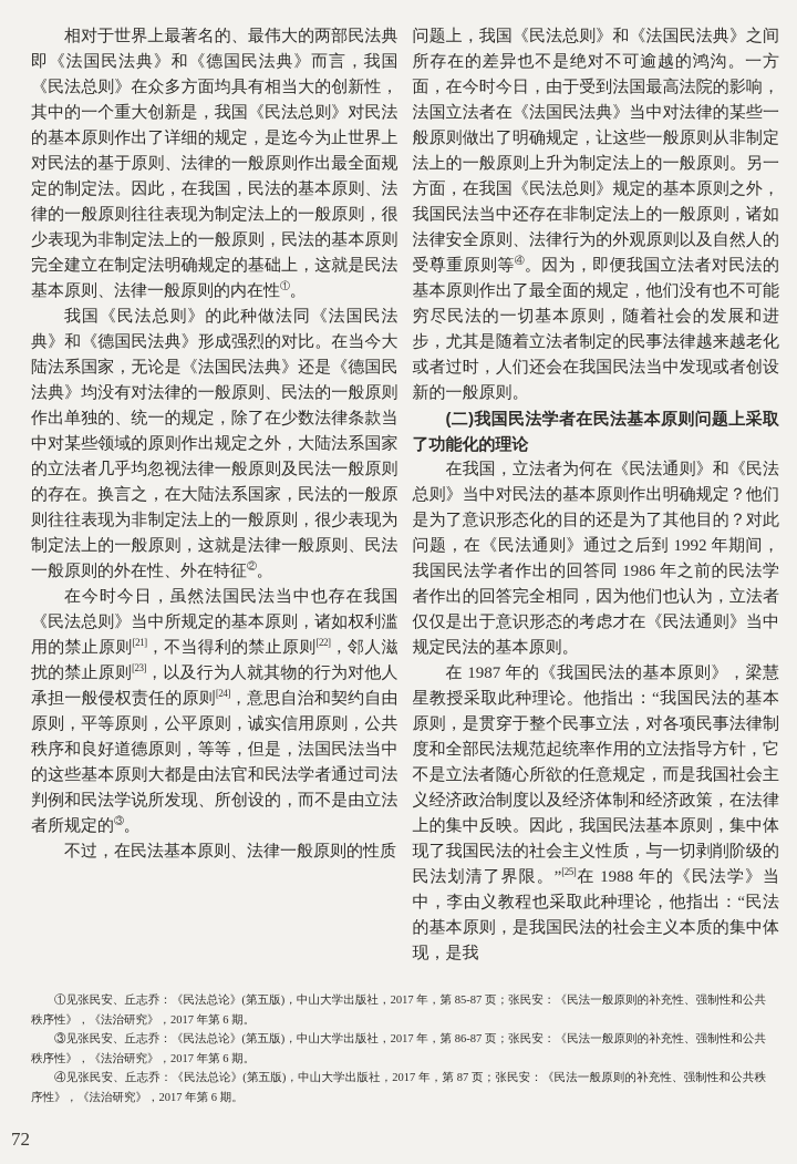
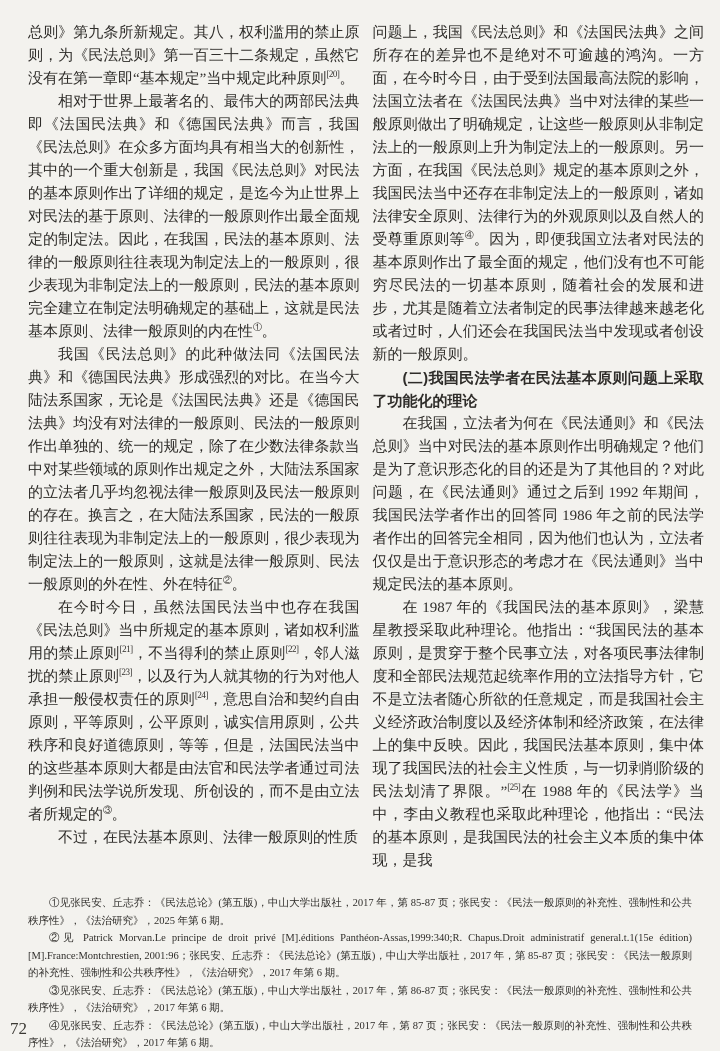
+ 总则》第九条所新规定。其八，权利滥用的禁止原则，为《民法总则》第一百三十二条规定，虽然它没有在第一章即“基本规定”当中规定此种原则[20]。
  相对于世界上最著名的、最伟大的两部民法典即《法国民法典》和《德国民法典》而言，我国《民法总则》在众多方面均具有相当大的创新性，其中的一个重大创新是，我国《民法总则》对民法的基本原则作出了详细的规定，是迄今为止世界上对民法的基于原则、法律的一般原则作出最全面规定的制定法。因此，在我国，民法的基本原则、法律的一般原则往往表现为制定法上的一般原则，很少表现为非制定法上的一般原则，民法的基本原则完全建立在制定法明确规定的基础上，这就是民法基本原则、法律一般原则的内在性①。
  我国《民法总则》的此种做法同《法国民法典》和《德国民法典》形成强烈的对比。在当今大陆法系国家，无论是《法国民法典》还是《德国民法典》均没有对法律的一般原则、民法的一般原则作出单独的、统一的规定，除了在少数法律条款当中对某些领域的原则作出规定之外，大陆法系国家的立法者几乎均忽视法律一般原则及民法一般原则的存在。换言之，在大陆法系国家，民法的一般原则往往表现为非制定法上的一般原则，很少表现为制定法上的一般原则，这就是法律一般原则、民法一般原则的外在性、外在特征②。
  在今时今日，虽然法国民法当中也存在我国《民法总则》当中所规定的基本原则，诸如权利滥用的禁止原则[21]，不当得利的禁止原则[22]，邻人滋扰的禁止原则[23]，以及行为人就其物的行为对他人承担一般侵权责任的原则[24]，意思自治和契约自由原则，平等原则，公平原则，诚实信用原则，公共秩序和良好道德原则，等等，但是，法国民法当中的这些基本原则大都是由法官和民法学者通过司法判例和民法学说所发现、所创设的，而不是由立法者所规定的③。
  不过，在民法基本原则、法律一般原则的性质
  问题上，我国《民法总则》和《法国民法典》之间所存在的差异也不是绝对不可逾越的鸿沟。一方面，在今时今日，由于受到法国最高法院的影响，法国立法者在《法国民法典》当中对法律的某些一般原则做出了明确规定，让这些一般原则从非制定法上的一般原则上升为制定法上的一般原则。另一方面，在我国《民法总则》规定的基本原则之外，我国民法当中还存在非制定法上的一般原则，诸如法律安全原则、法律行为的外观原则以及自然人的受尊重原则等④。因为，即便我国立法者对民法的基本原则作出了最全面的规定，他们没有也不可能穷尽民法的一切基本原则，随着社会的发展和进步，尤其是随着立法者制定的民事法律越来越老化或者过时，人们还会在我国民法当中发现或者创设新的一般原则。
  (二)我国民法学者在民法基本原则问题上采取了功能化的理论
  在我国，立法者为何在《民法通则》和《民法总则》当中对民法的基本原则作出明确规定？他们是为了意识形态化的目的还是为了其他目的？对此问题，在《民法通则》通过之后到 1992 年期间，我国民法学者作出的回答同 1986 年之前的民法学者作出的回答完全相同，因为他们也认为，立法者仅仅是出于意识形态的考虑才在《民法通则》当中规定民法的基本原则。
  在 1987 年的《我国民法的基本原则》，梁慧星教授采取此种理论。他指出：“我国民法的基本原则，是贯穿于整个民事立法，对各项民事法律制度和全部民法规范起统率作用的立法指导方针，它不是立法者随心所欲的任意规定，而是我国社会主义经济政治制度以及经济体制和经济政策，在法律上的集中反映。因此，我国民法基本原则，集中体现了我国民法的社会主义性质，与一切剥削阶级的民法划清了界限。”[25]在 1988 年的《民法学》当中，李由义教程也采取此种理论，他指出：“民法的基本原则，是我国民法的社会主义本质的集中体现，是我
- ①见张民安、丘志乔：《民法总论》(第五版)，中山大学出版社，2017 年，第 85-87 页；张民安：《民法一般原则的补充性、强制性和公共秩序性》，《法治研究》，2017 年第 6 期。
+ ①见张民安、丘志乔：《民法总论》(第五版)，中山大学出版社，2017 年，第 85-87 页；张民安：《民法一般原则的补充性、强制性和公共秩序性》，《法治研究》，2025 年第 6 期。
+ ②见 Patrick Morvan.Le principe de droit privé [M].éditions Panthéon-Assas,1999:340;R. Chapus.Droit administratif general.t.1(15e édition)[M].France:Montchrestien, 2001:96；张民安、丘志乔：《民法总论》(第五版)，中山大学出版社，2017 年，第 85-87 页；张民安：《民法一般原则的补充性、强制性和公共秩序性》，《法治研究》，2017 年第 6 期。
  ③见张民安、丘志乔：《民法总论》(第五版)，中山大学出版社，2017 年，第 86-87 页；张民安：《民法一般原则的补充性、强制性和公共秩序性》，《法治研究》，2017 年第 6 期。
  ④见张民安、丘志乔：《民法总论》(第五版)，中山大学出版社，2017 年，第 87 页；张民安：《民法一般原则的补充性、强制性和公共秩序性》，《法治研究》，2017 年第 6 期。
  72
